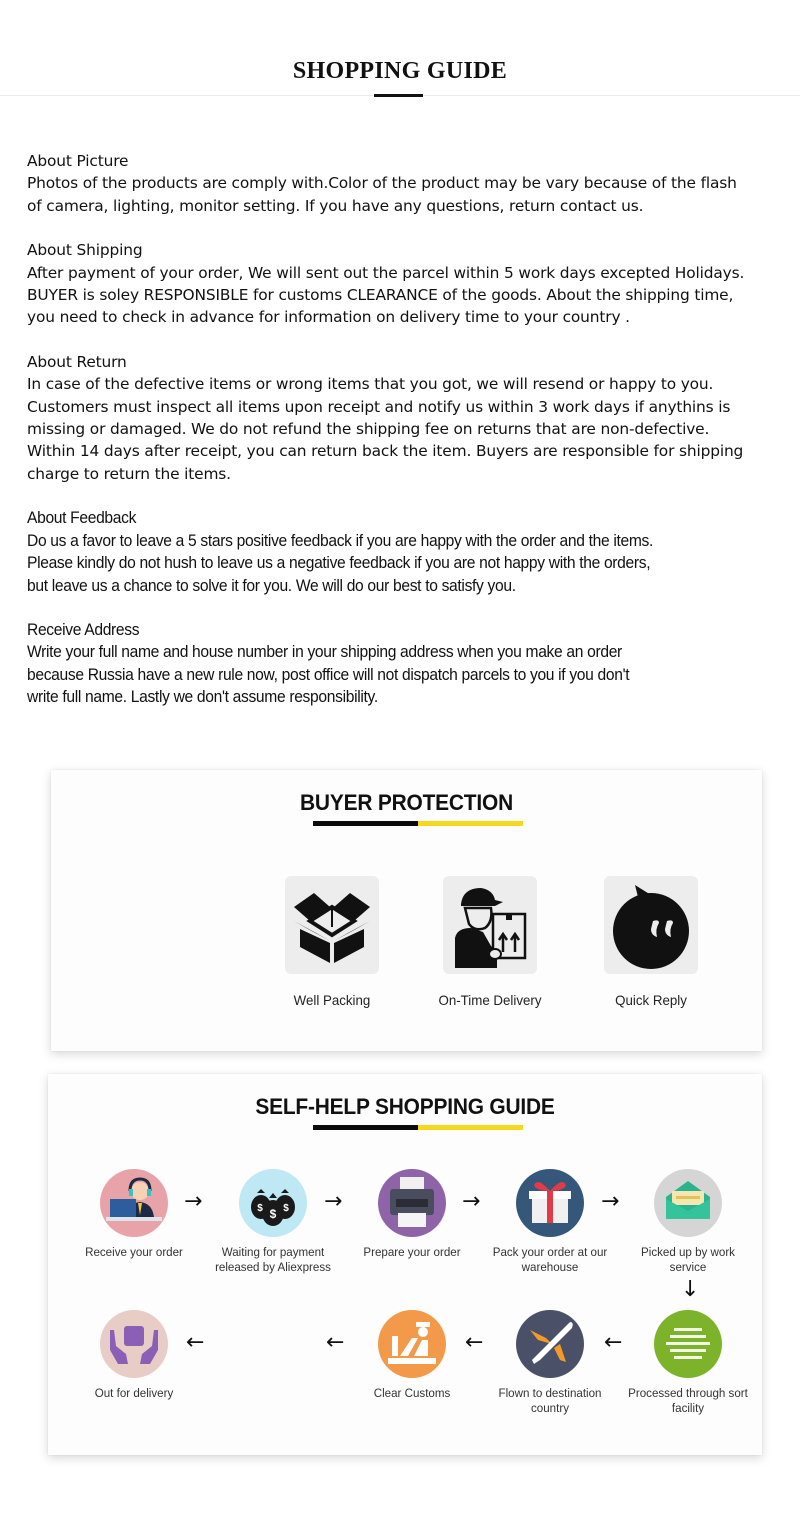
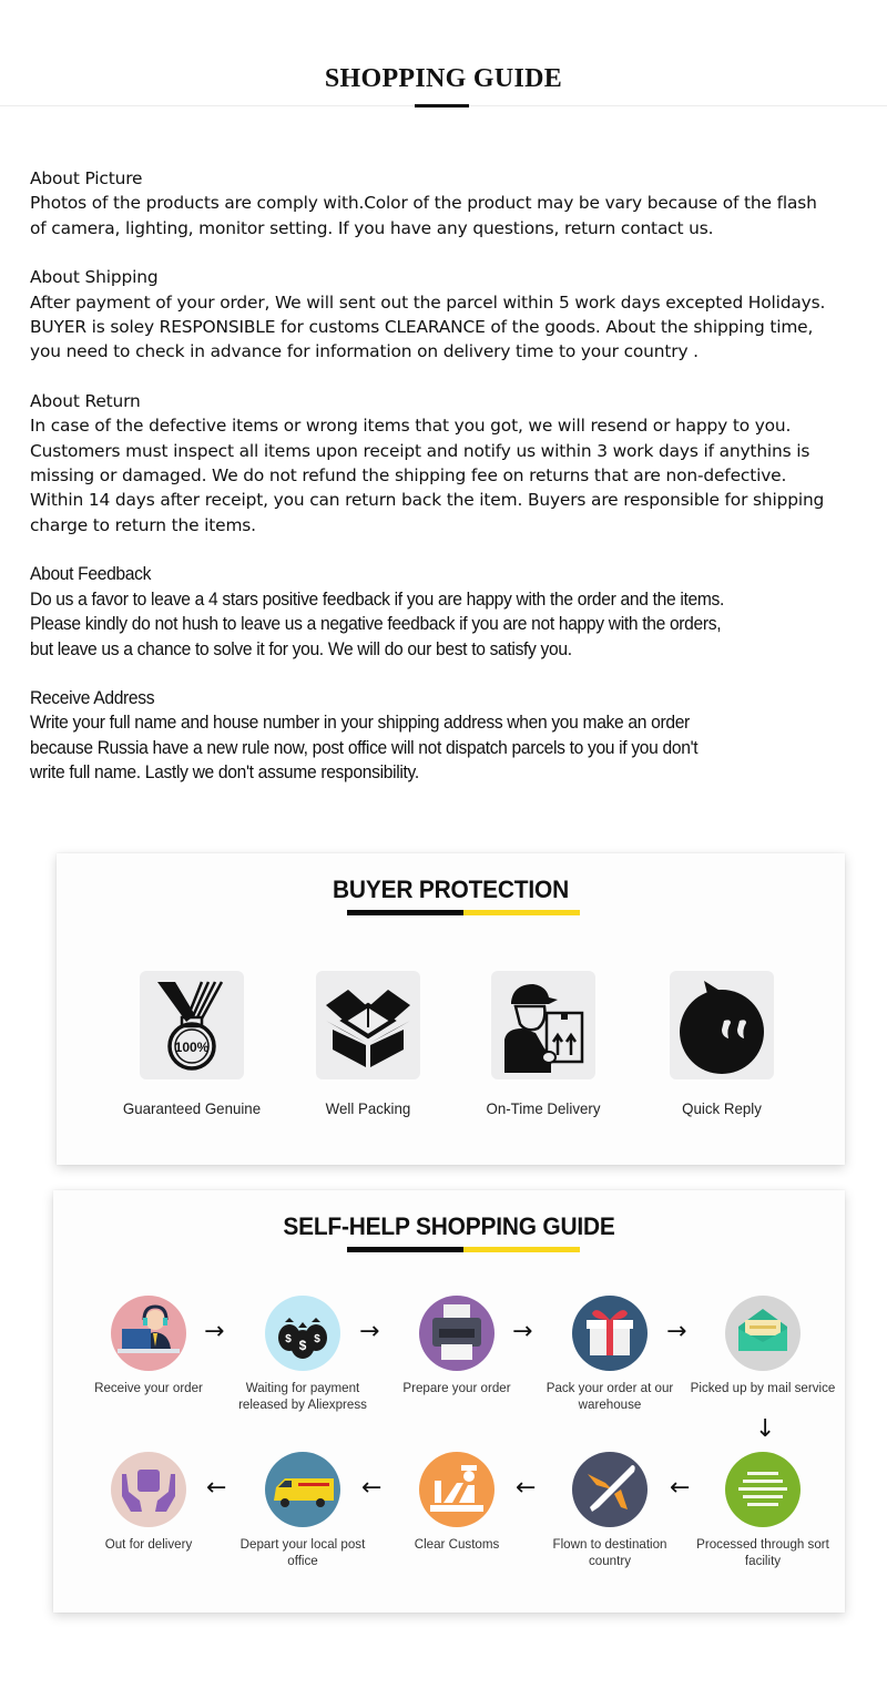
  SHOPPING GUIDE
  About Picture
  Photos of the products are comply with.Color of the product may be vary because of the flash
  of camera, lighting, monitor setting. If you have any questions, return contact us.
  About Shipping
  After payment of your order, We will sent out the parcel within 5 work days excepted Holidays.
  BUYER is soley RESPONSIBLE for customs CLEARANCE of the goods. About the shipping time,
  you need to check in advance for information on delivery time to your country .
  About Return
  In case of the defective items or wrong items that you got, we will resend or happy to you.
  Customers must inspect all items upon receipt and notify us within 3 work days if anythins is
  missing or damaged. We do not refund the shipping fee on returns that are non-defective.
  Within 14 days after receipt, you can return back the item. Buyers are responsible for shipping
  charge to return the items.
  About Feedback
- Do us a favor to leave a 5 stars positive feedback if you are happy with the order and the items.
+ Do us a favor to leave a 4 stars positive feedback if you are happy with the order and the items.
  Please kindly do not hush to leave us a negative feedback if you are not happy with the orders,
  but leave us a chance to solve it for you. We will do our best to satisfy you.
  Receive Address
  Write your full name and house number in your shipping address when you make an order
  because Russia have a new rule now, post office will not dispatch parcels to you if you don't
  write full name. Lastly we don't assume responsibility.
  BUYER PROTECTION
+ 100%
+ Guaranteed Genuine
  Well Packing
  On-Time Delivery
  Quick Reply
  SELF-HELP SHOPPING GUIDE
  Receive your order
  →
  $
  $
  $
  Waiting for payment released by Aliexpress
  →
  Prepare your order
  →
  Pack your order at our warehouse
  →
- Picked up by work service
+ Picked up by mail service
  ↓
  Out for delivery
  ←
+ Depart your local post office
  ←
  Clear Customs
  ←
  Flown to destination country
  ←
  Processed through sort facility
